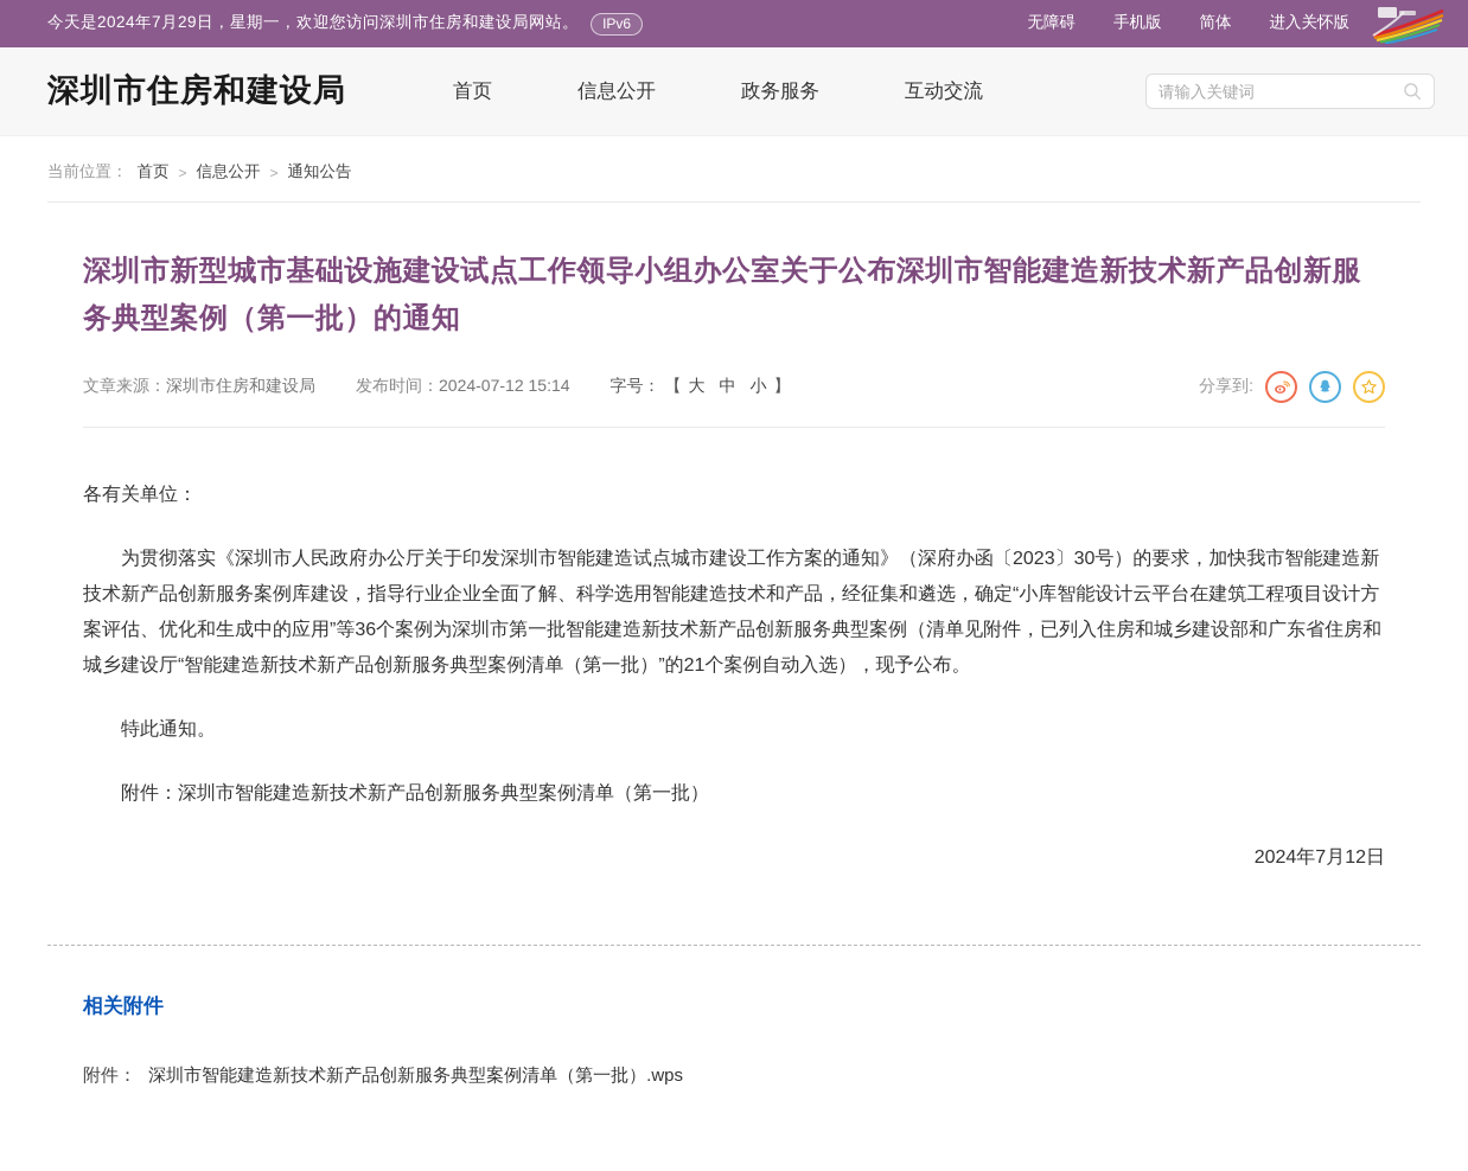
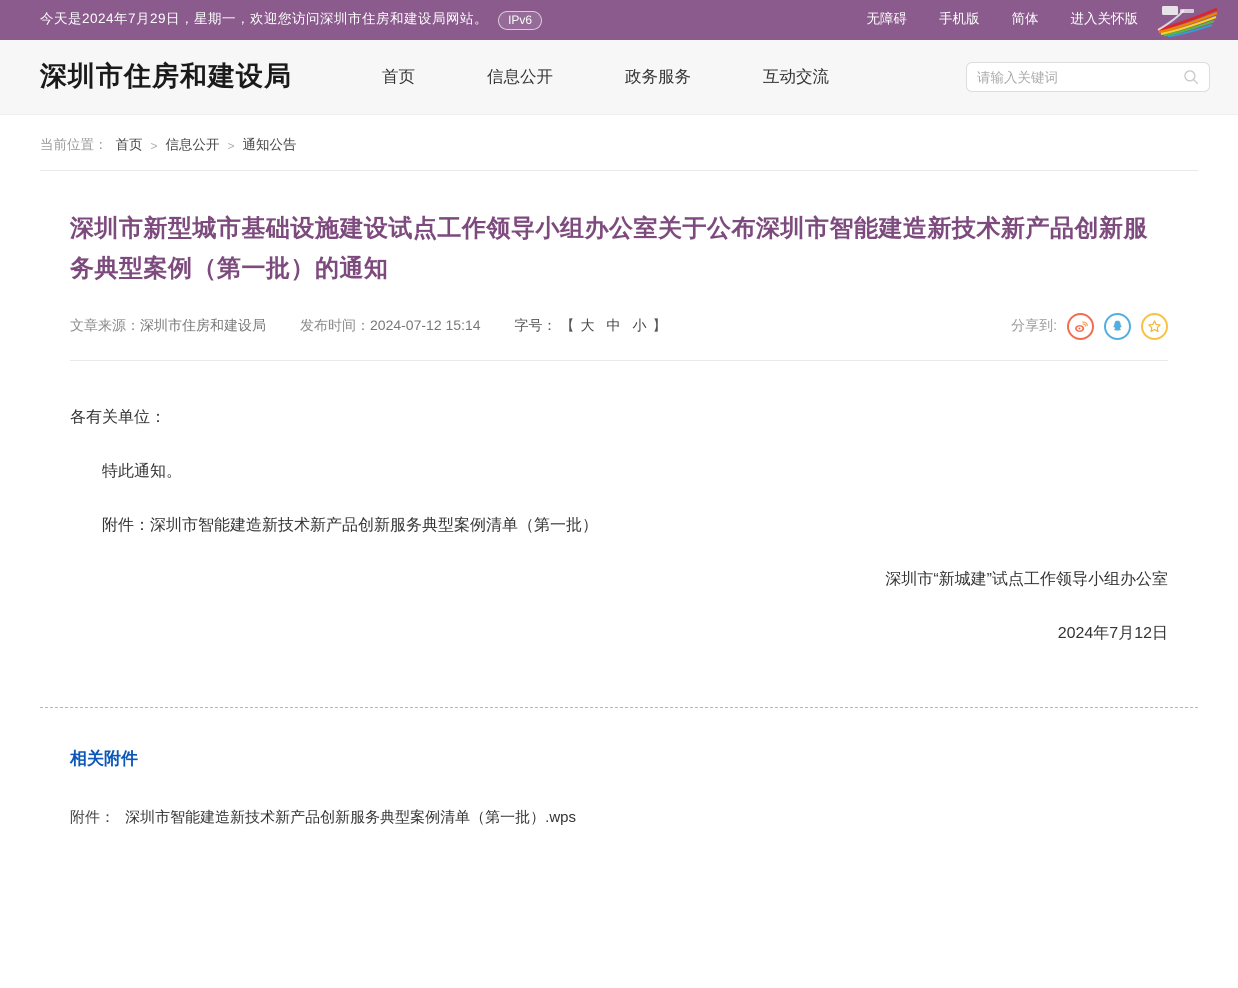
  今天是2024年7月29日，星期一，欢迎您访问深圳市住房和建设局网站。
  IPv6
  无障碍
  手机版
  简体
  进入关怀版
  深圳市住房和建设局
  首页
  信息公开
  政务服务
  互动交流
  请输入关键词
  当前位置：
  首页
  >
  信息公开
  >
  通知公告
  深圳市新型城市基础设施建设试点工作领导小组办公室关于公布深圳市智能建造新技术新产品创新服务典型案例（第一批）的通知
  文章来源：深圳市住房和建设局
  发布时间：2024-07-12 15:14
  字号： 【 大 中 小 】
  分享到:
  各有关单位：
- 为贯彻落实《深圳市人民政府办公厅关于印发深圳市智能建造试点城市建设工作方案的通知》（深府办函〔2023〕30号）的要求，加快我市智能建造新技术新产品创新服务案例库建设，指导行业企业全面了解、科学选用智能建造技术和产品，经征集和遴选，确定“小库智能设计云平台在建筑工程项目设计方案评估、优化和生成中的应用”等36个案例为深圳市第一批智能建造新技术新产品创新服务典型案例（清单见附件，已列入住房和城乡建设部和广东省住房和城乡建设厅“智能建造新技术新产品创新服务典型案例清单（第一批）”的21个案例自动入选），现予公布。
  特此通知。
  附件：深圳市智能建造新技术新产品创新服务典型案例清单（第一批）
+ 深圳市“新城建”试点工作领导小组办公室
  2024年7月12日
  相关附件
  附件： 深圳市智能建造新技术新产品创新服务典型案例清单（第一批）.wps
